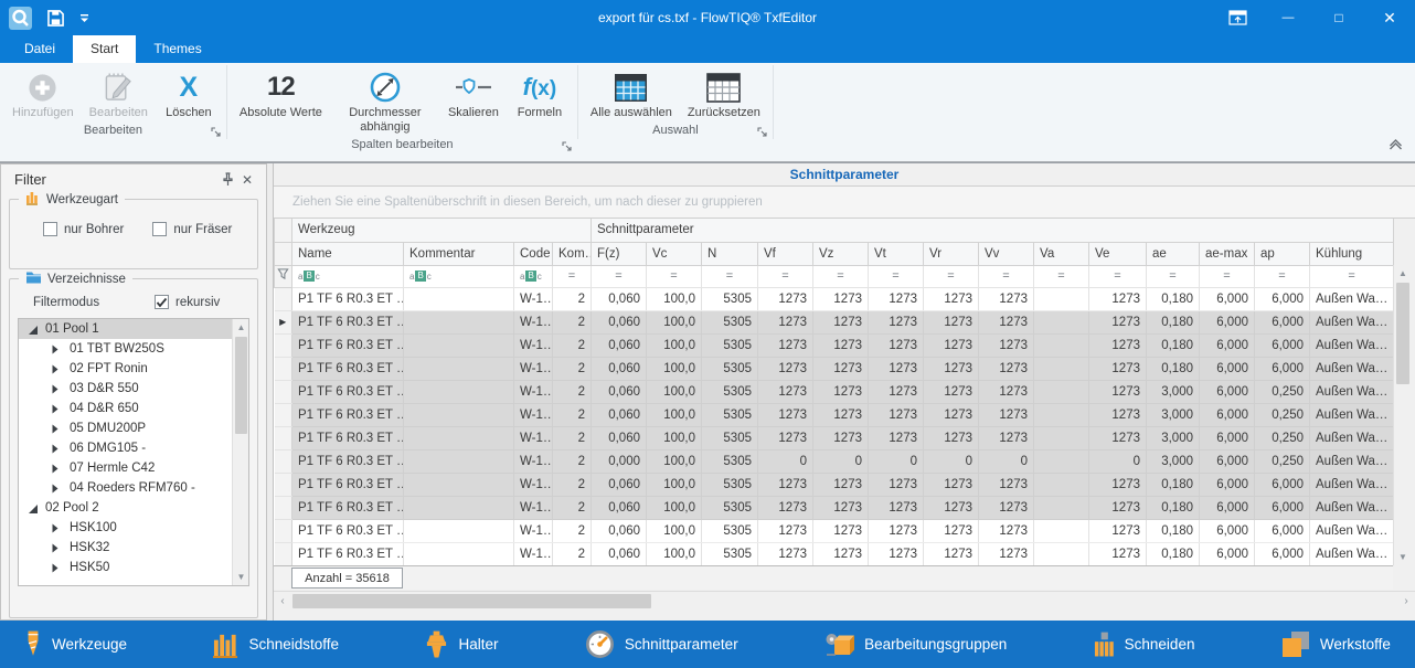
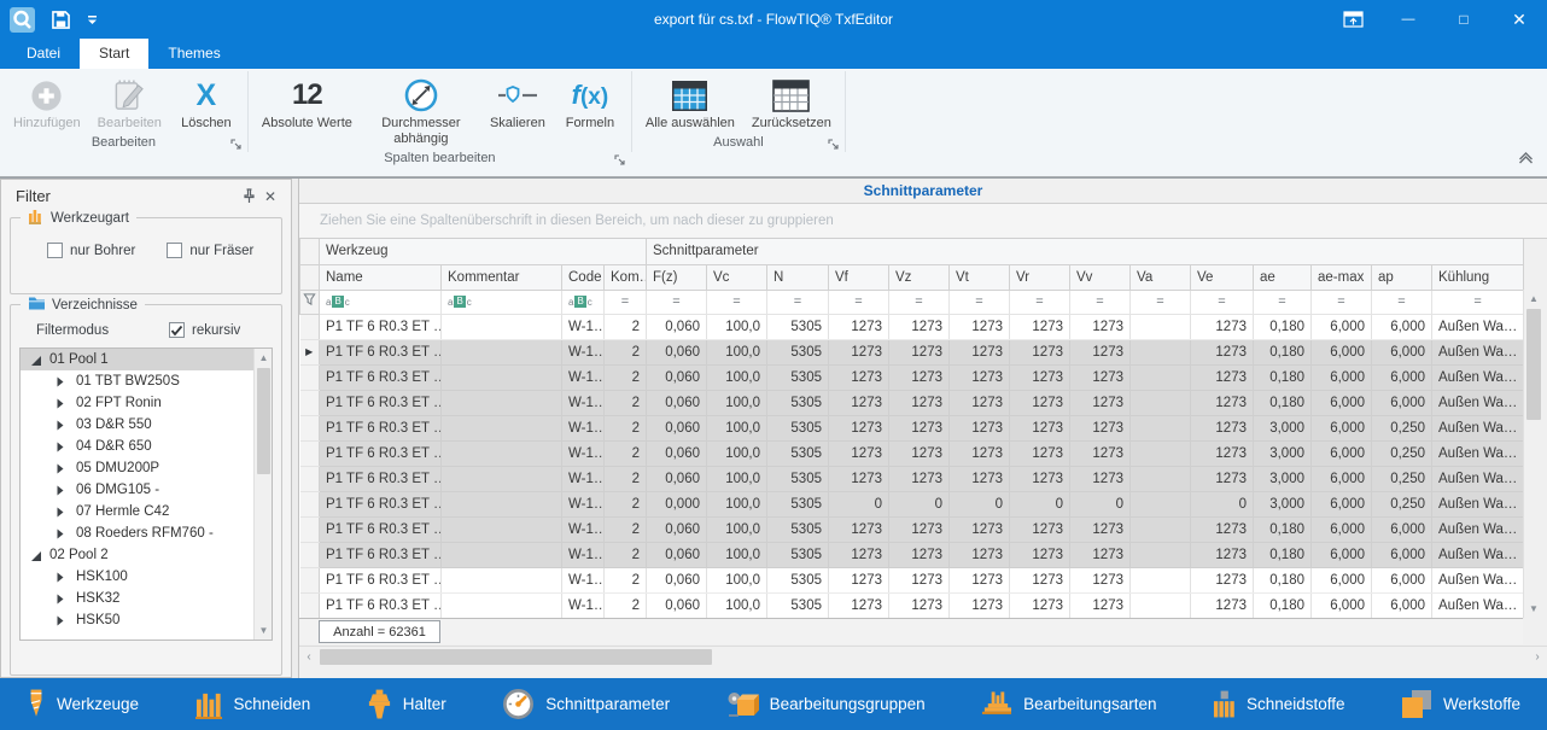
  export für cs.txf - FlowTIQ® TxfEditor
  —
  □
  ✕
  Datei
  Start
  Themes
  Hinzufügen
  Bearbeiten
  X
  Löschen
  Bearbeiten
  12
  Absolute Werte
  Durchmesser abhängig
  Skalieren
  f(x)
  Formeln
  Spalten bearbeiten
  Alle auswählen
  Zurücksetzen
  Auswahl
  Filter
  ✕
  Werkzeugart
  nur Bohrer
  nur Fräser
  Verzeichnisse
  Filtermodus
  rekursiv
  01 Pool 1
  01 TBT BW250S
  02 FPT Ronin
  03 D&R 550
  04 D&R 650
  05 DMU200P
  06 DMG105 -
  07 Hermle C42
- 04 Roeders RFM760 -
+ 08 Roeders RFM760 -
  02 Pool 2
  HSK100
  HSK32
  HSK50
  ▲
  ▼
  Schnittparameter
  Ziehen Sie eine Spaltenüberschrift in diesen Bereich, um nach dieser zu gruppieren
  	Werkzeug	Schnittparameter
  	Name	Kommentar	Code	Kom	F(z)	Vc	N	Vf	Vz	Vt	Vr	Vv	Va	Ve	ae	ae-max	ap	Kühlung
  	a B c	a B c	a B c	=	=	=	=	=	=	=	=	=	=	=	=	=	=	=
  	P1 TF 6 R0.3 ET …		W-1…	2	0,060	100,0	5305	1273	1273	1273	1273	1273		1273	0,180	6,000	6,000	Außen Wa…
  ▶	P1 TF 6 R0.3 ET …		W-1…	2	0,060	100,0	5305	1273	1273	1273	1273	1273		1273	0,180	6,000	6,000	Außen Wa…
  	P1 TF 6 R0.3 ET …		W-1…	2	0,060	100,0	5305	1273	1273	1273	1273	1273		1273	0,180	6,000	6,000	Außen Wa…
  	P1 TF 6 R0.3 ET …		W-1…	2	0,060	100,0	5305	1273	1273	1273	1273	1273		1273	0,180	6,000	6,000	Außen Wa…
  	P1 TF 6 R0.3 ET …		W-1…	2	0,060	100,0	5305	1273	1273	1273	1273	1273		1273	3,000	6,000	0,250	Außen Wa…
  	P1 TF 6 R0.3 ET …		W-1…	2	0,060	100,0	5305	1273	1273	1273	1273	1273		1273	3,000	6,000	0,250	Außen Wa…
  	P1 TF 6 R0.3 ET …		W-1…	2	0,060	100,0	5305	1273	1273	1273	1273	1273		1273	3,000	6,000	0,250	Außen Wa…
  	P1 TF 6 R0.3 ET …		W-1…	2	0,000	100,0	5305	0	0	0	0	0		0	3,000	6,000	0,250	Außen Wa…
  	P1 TF 6 R0.3 ET …		W-1…	2	0,060	100,0	5305	1273	1273	1273	1273	1273		1273	0,180	6,000	6,000	Außen Wa…
  	P1 TF 6 R0.3 ET …		W-1…	2	0,060	100,0	5305	1273	1273	1273	1273	1273		1273	0,180	6,000	6,000	Außen Wa…
  	P1 TF 6 R0.3 ET …		W-1…	2	0,060	100,0	5305	1273	1273	1273	1273	1273		1273	0,180	6,000	6,000	Außen Wa…
  	P1 TF 6 R0.3 ET …		W-1…	2	0,060	100,0	5305	1273	1273	1273	1273	1273		1273	0,180	6,000	6,000	Außen Wa…
- Anzahl = 35618
+ Anzahl = 62361
  ▲
  ▼
  ‹
  ›
  Werkzeuge
- Schneidstoffe
+ Schneiden
  Halter
  Schnittparameter
  Bearbeitungsgruppen
+ Bearbeitungsarten
- Schneiden
+ Schneidstoffe
  Werkstoffe
